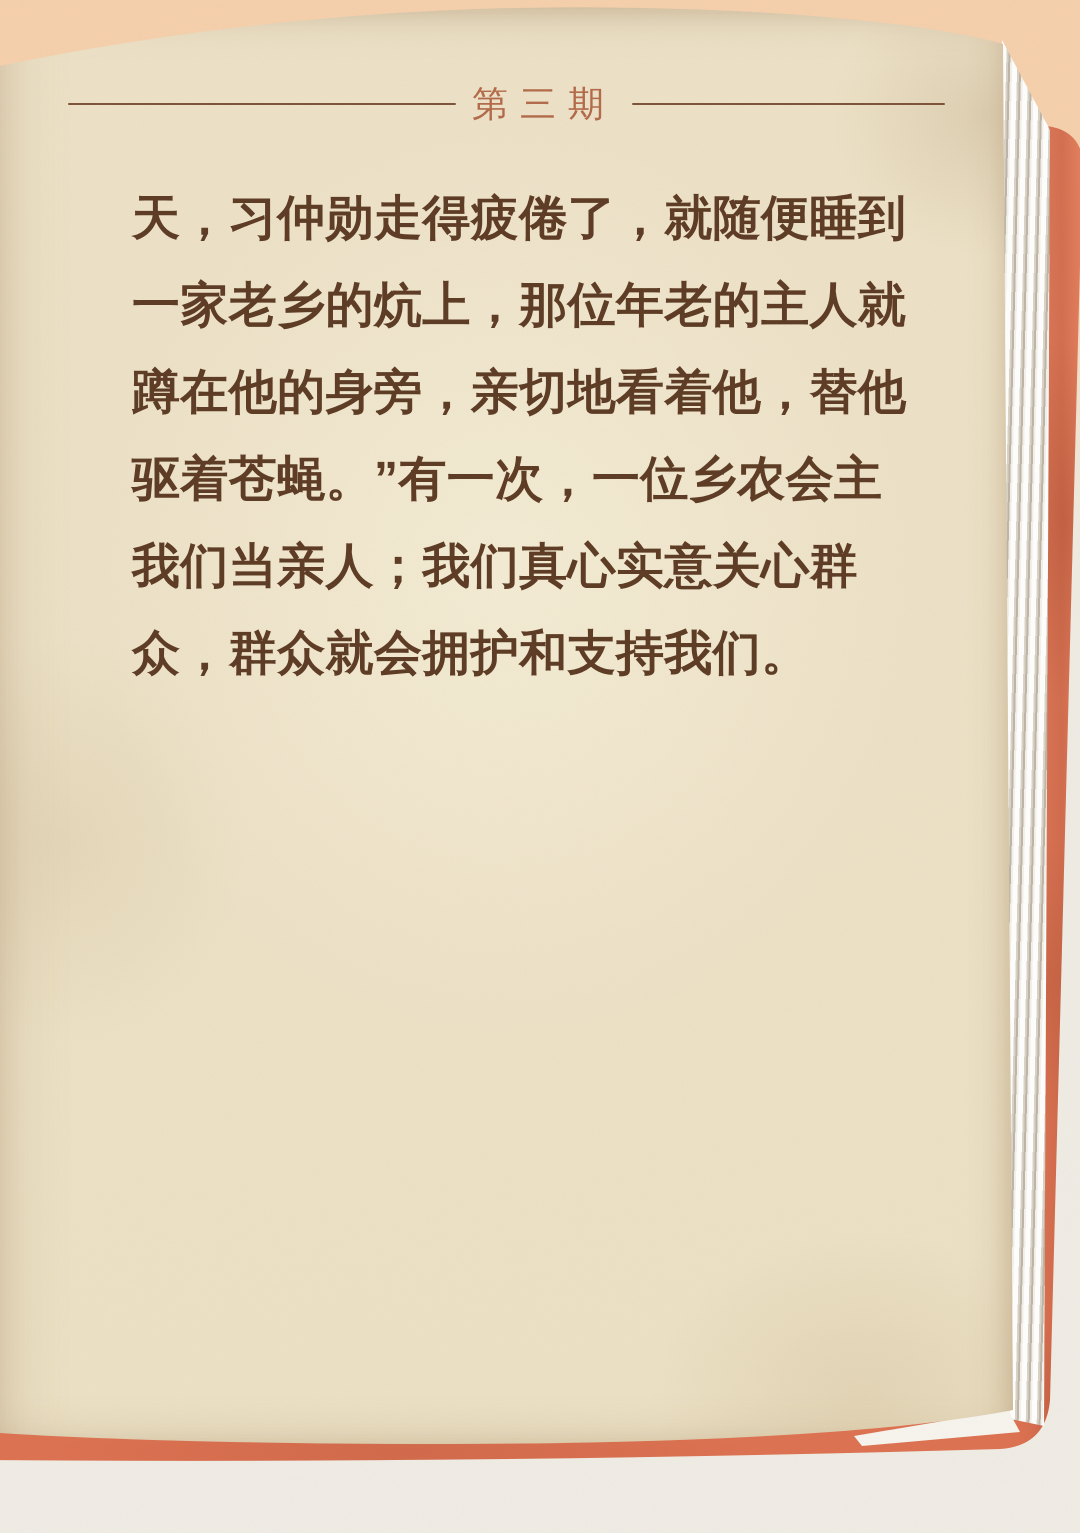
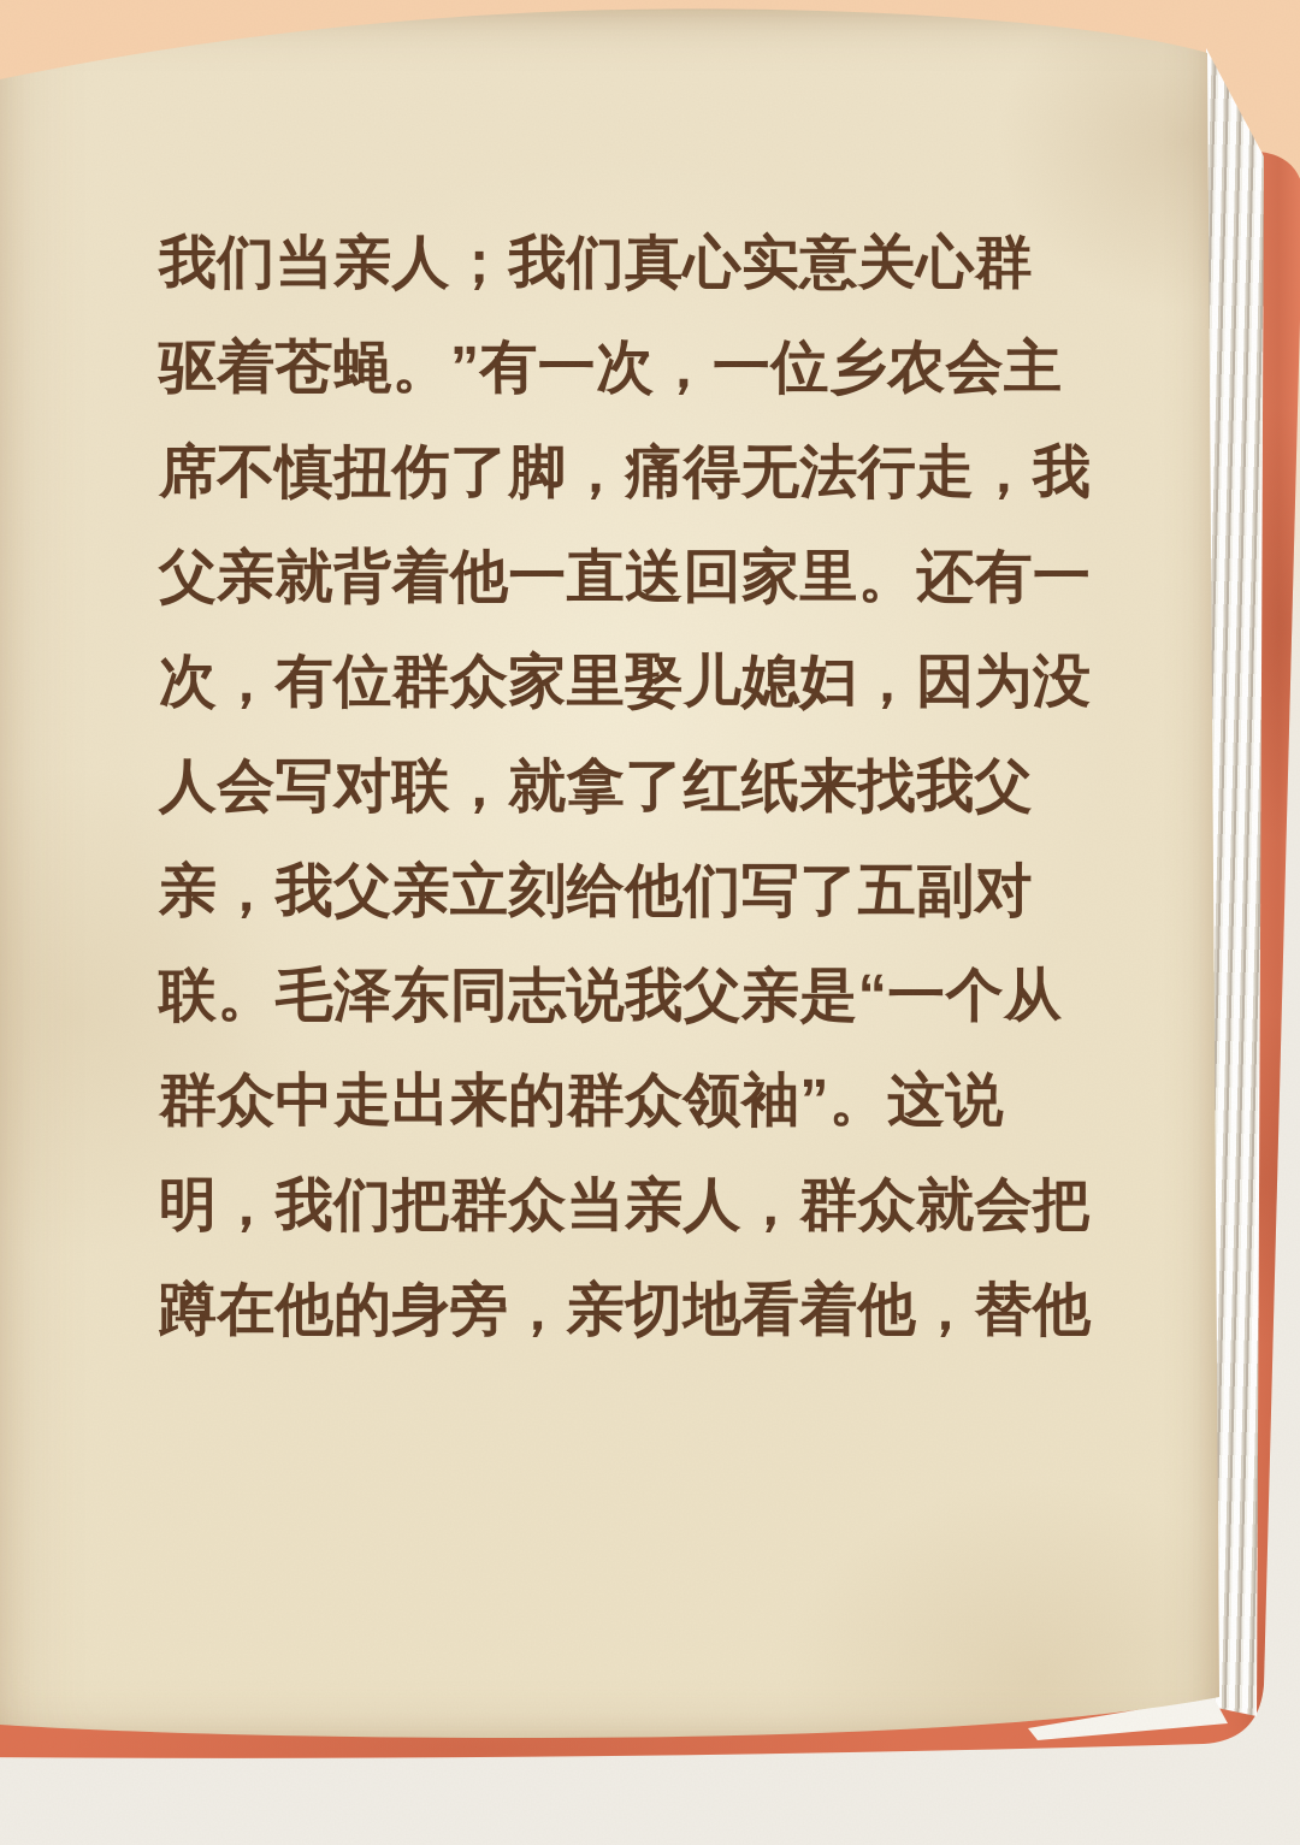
- 第三期
- 天，习仲勋走得疲倦了，就随便睡到
- 一家老乡的炕上，那位年老的主人就
- 蹲在他的身旁，亲切地看着他，替他
+ 我们当亲人；我们真心实意关心群
  驱着苍蝇。”有一次，一位乡农会主
+ 席不慎扭伤了脚，痛得无法行走，我
+ 父亲就背着他一直送回家里。还有一
+ 次，有位群众家里娶儿媳妇，因为没
+ 人会写对联，就拿了红纸来找我父
+ 亲，我父亲立刻给他们写了五副对
+ 联。毛泽东同志说我父亲是“一个从
+ 群众中走出来的群众领袖”。这说
+ 明，我们把群众当亲人，群众就会把
- 我们当亲人；我们真心实意关心群
+ 蹲在他的身旁，亲切地看着他，替他
- 众，群众就会拥护和支持我们。
